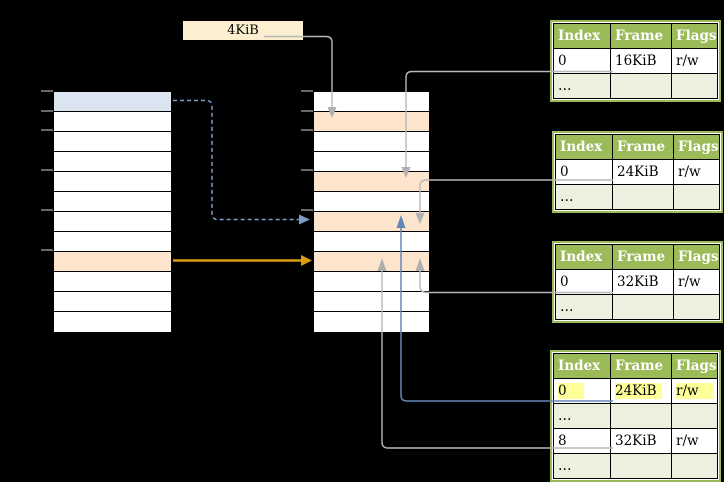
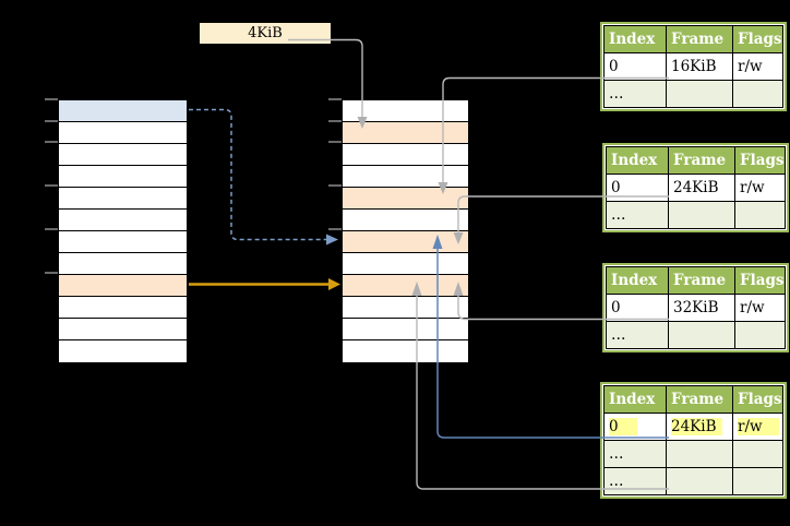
  4KiB
  Index	Frame	Flags
  0	16KiB	r/w
  …
  Index	Frame	Flags
  0	24KiB	r/w
  …
  Index	Frame	Flags
  0	32KiB	r/w
  …
  Index	Frame	Flags
  0	24KiB	r/w
  …
- 8	32KiB	r/w
  …
